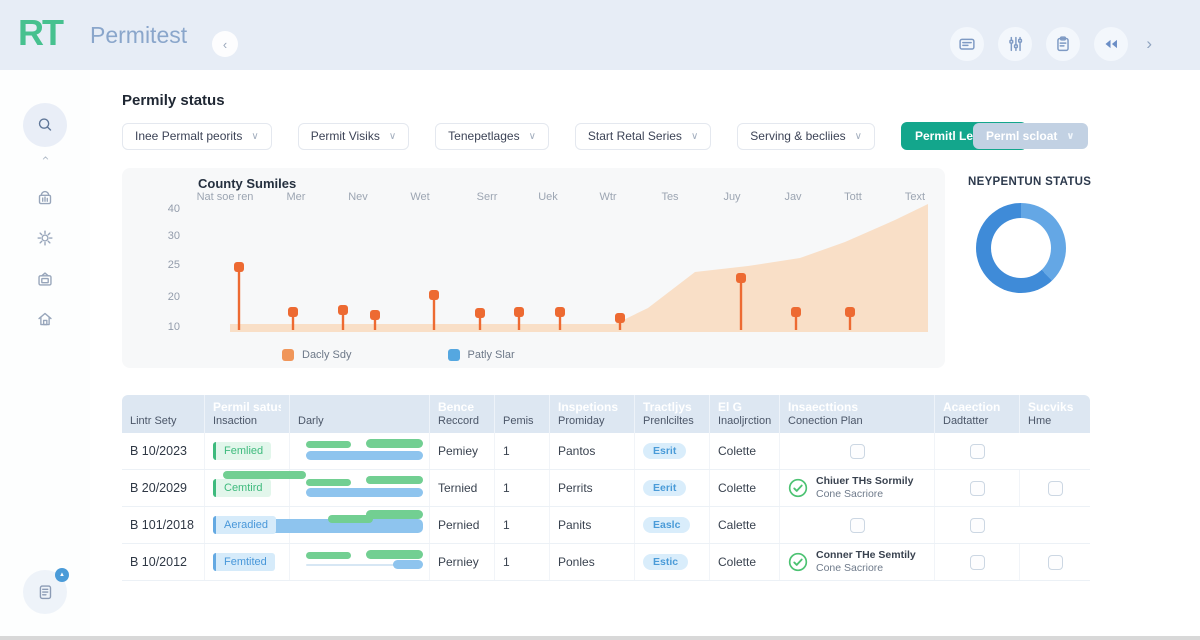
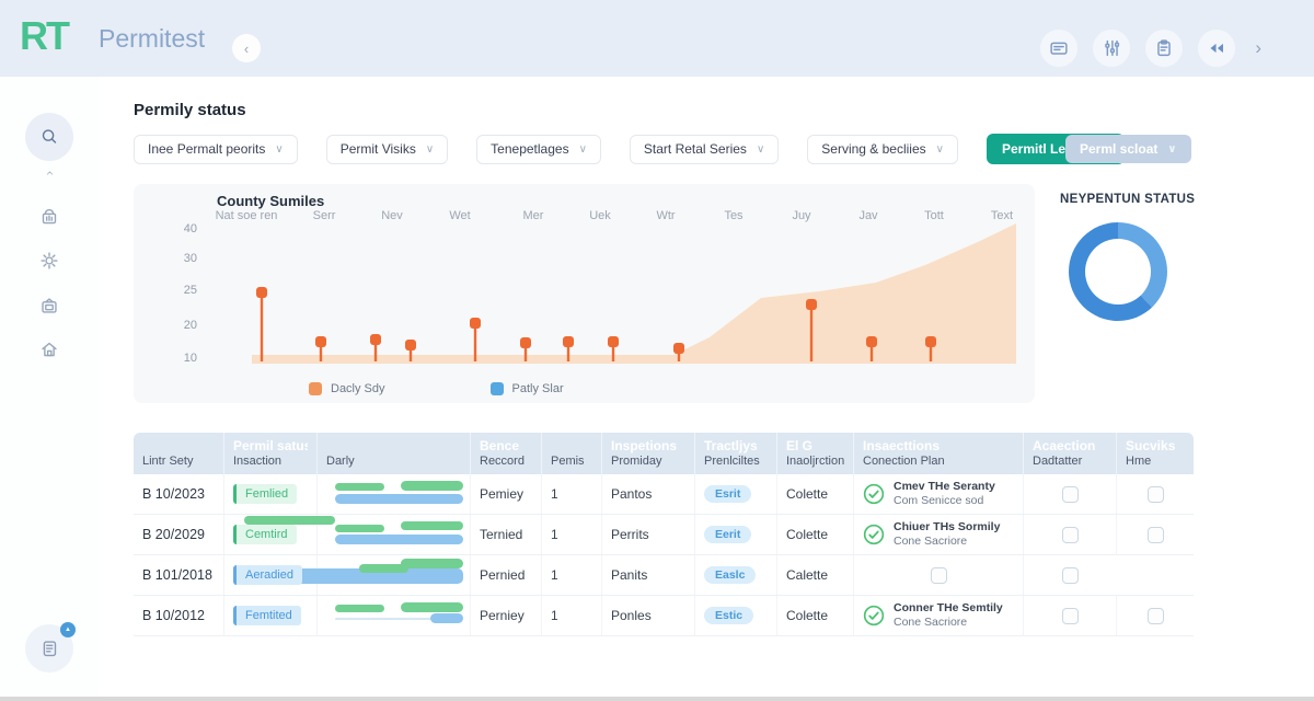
  RT
  Permitest
  ‹
  ›
  Permily status
  Inee Permalt peorits
  ∨
  Permit Visiks
  ∨
  Tenepetlages
  ∨
  Start Retal Series
  ∨
  Serving & becliies
  ∨
  Perml scloat
  ∨
  County Sumiles
  Nat soe ren
- Mer
+ Serr
  Nev
  Wet
- Serr
+ Mer
  Uek
  Wtr
  Tes
  Juy
  Jav
  Tott
  Text
  40
  30
  25
  20
  10
  Dacly Sdy
  Patly Slar
  NEYPENTUN STATUS
  Lintr Sety
  Permil satu
  Insaction
  Darly
  Bence
  Reccord
  Pemis
  Inspetions
  Promiday
  Tractljys
  Prenlciltes
  El G
  Inaoljrction
  Insaecttions
  Conection Plan
  Acaection
  Dadtatter
  Sucviks
  Hme
  B 10/2023
  Femlied
  Pemiey
  1
  Pantos
  Esrit
  Colette
+ Cmev THe Seranty
+ Com Senicce sod
  B 20/2029
  Cemtird
  Ternied
  1
  Perrits
  Eerit
  Colette
  Chiuer THs Sormily
  Cone Sacriore
  B 101/2018
  Aeradied
  Pernied
  1
  Panits
  Easlc
  Calette
  B 10/2012
  Femtited
  Perniey
  1
  Ponles
  Estic
  Colette
  Conner THe Semtily
  Cone Sacriore
